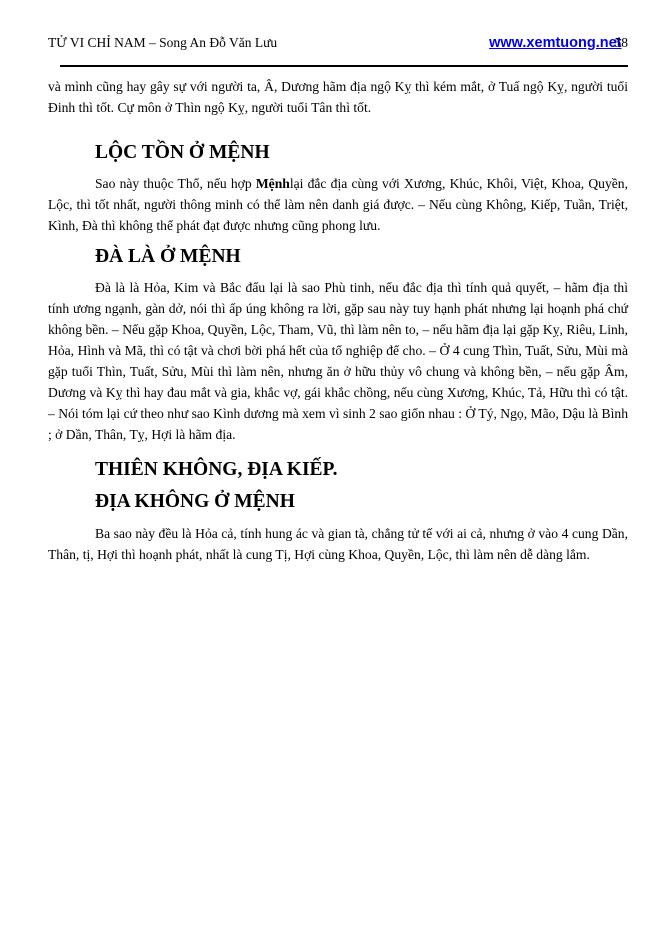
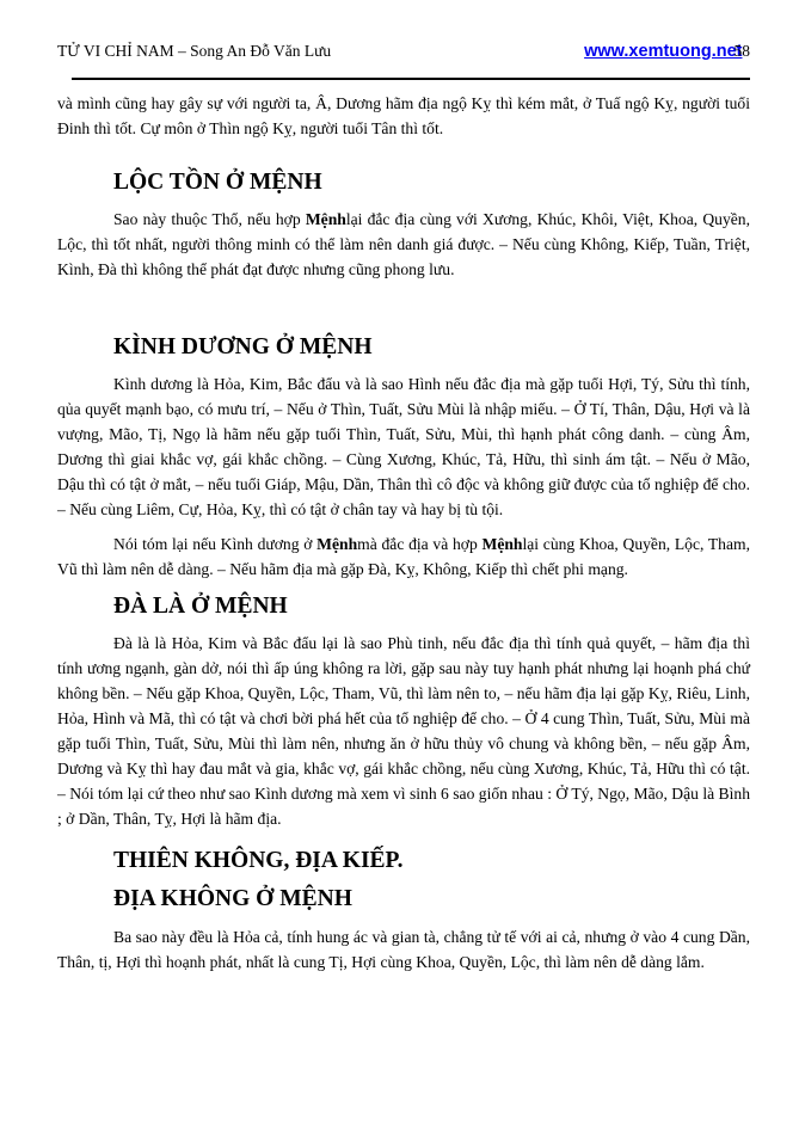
  TỬ VI CHỈ NAM – Song An Đỗ Văn Lưu
  www.xemtuong.net
  58
  và mình cũng hay gây sự với người ta, Â, Dương hãm địa ngộ Kỵ thì kém mắt, ở Tuấ ngộ Kỵ, người tuổi Đinh thì tốt. Cự môn ở Thìn ngộ Kỵ, người tuổi Tân thì tốt.
  LỘC TỒN Ở MỆNH
  Sao này thuộc Thổ, nếu hợp Mệnhlại đắc địa cùng với Xương, Khúc, Khôi, Việt, Khoa, Quyền, Lộc, thì tốt nhất, người thông minh có thể làm nên danh giá được. – Nếu cùng Không, Kiếp, Tuần, Triệt, Kình, Đà thì không thể phát đạt được nhưng cũng phong lưu.
+ KÌNH DƯƠNG Ở MỆNH
+ Kình dương là Hỏa, Kim, Bắc đẩu và là sao Hình nếu đắc địa mà gặp tuổi Hợi, Tý, Sửu thì tính, qủa quyết mạnh bạo, có mưu trí, – Nếu ở Thìn, Tuất, Sửu Mùi là nhập miếu. – Ở Tí, Thân, Dậu, Hợi và là vượng, Mão, Tị, Ngọ là hãm nếu gặp tuổi Thìn, Tuất, Sửu, Mùi, thì hạnh phát công danh. – cùng Âm, Dương thì giai khắc vợ, gái khắc chồng. – Cùng Xương, Khúc, Tả, Hữu, thì sinh ám tật. – Nếu ở Mão, Dậu thì có tật ở mắt, – nếu tuổi Giáp, Mậu, Dần, Thân thì cô độc và không giữ được của tổ nghiệp để cho. – Nếu cùng Liêm, Cự, Hỏa, Kỵ, thì có tật ở chân tay và hay bị tù tội.
+ Nói tóm lại nếu Kình dương ở Mệnhmà đắc địa và hợp Mệnhlại cùng Khoa, Quyền, Lộc, Tham, Vũ thì làm nên dễ dàng. – Nếu hãm địa mà gặp Đà, Kỵ, Không, Kiếp thì chết phi mạng.
  ĐÀ LÀ Ở MỆNH
- Đà là là Hỏa, Kim và Bắc đẩu lại là sao Phù tinh, nếu đắc địa thì tính quả quyết, – hãm địa thì tính ương ngạnh, gàn dở, nói thì ấp úng không ra lời, gặp sau này tuy hạnh phát nhưng lại hoạnh phá chứ không bền. – Nếu gặp Khoa, Quyền, Lộc, Tham, Vũ, thì làm nên to, – nếu hãm địa lại gặp Kỵ, Riêu, Linh, Hỏa, Hình và Mã, thì có tật và chơi bời phá hết của tổ nghiệp để cho. – Ở 4 cung Thìn, Tuất, Sửu, Mùi mà gặp tuổi Thìn, Tuất, Sửu, Mùi thì làm nên, nhưng ăn ở hữu thủy vô chung và không bền, – nếu gặp Âm, Dương và Kỵ thì hay đau mắt và gia, khắc vợ, gái khắc chồng, nếu cùng Xương, Khúc, Tả, Hữu thì có tật. – Nói tóm lại cứ theo như sao Kình dương mà xem vì sinh 2 sao giốn nhau : Ở Tý, Ngọ, Mão, Dậu là Bình ; ở Dần, Thân, Tỵ, Hợi là hãm địa.
+ Đà là là Hỏa, Kim và Bắc đẩu lại là sao Phù tinh, nếu đắc địa thì tính quả quyết, – hãm địa thì tính ương ngạnh, gàn dở, nói thì ấp úng không ra lời, gặp sau này tuy hạnh phát nhưng lại hoạnh phá chứ không bền. – Nếu gặp Khoa, Quyền, Lộc, Tham, Vũ, thì làm nên to, – nếu hãm địa lại gặp Kỵ, Riêu, Linh, Hỏa, Hình và Mã, thì có tật và chơi bời phá hết của tổ nghiệp để cho. – Ở 4 cung Thìn, Tuất, Sửu, Mùi mà gặp tuổi Thìn, Tuất, Sửu, Mùi thì làm nên, nhưng ăn ở hữu thủy vô chung và không bền, – nếu gặp Âm, Dương và Kỵ thì hay đau mắt và gia, khắc vợ, gái khắc chồng, nếu cùng Xương, Khúc, Tả, Hữu thì có tật. – Nói tóm lại cứ theo như sao Kình dương mà xem vì sinh 6 sao giốn nhau : Ở Tý, Ngọ, Mão, Dậu là Bình ; ở Dần, Thân, Tỵ, Hợi là hãm địa.
  THIÊN KHÔNG, ĐỊA KIẾP.
  ĐỊA KHÔNG Ở MỆNH
  Ba sao này đều là Hỏa cả, tính hung ác và gian tà, chẳng tử tế với ai cả, nhưng ở vào 4 cung Dần, Thân, tị, Hợi thì hoạnh phát, nhất là cung Tị, Hợi cùng Khoa, Quyền, Lộc, thì làm nên dễ dàng lắm.
